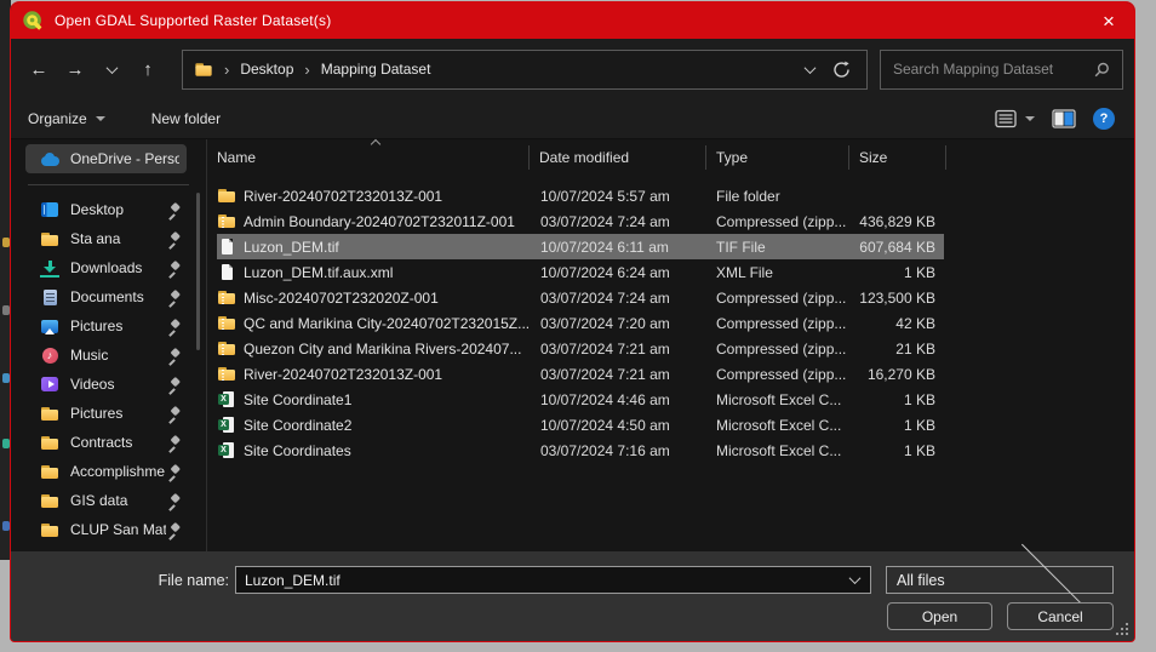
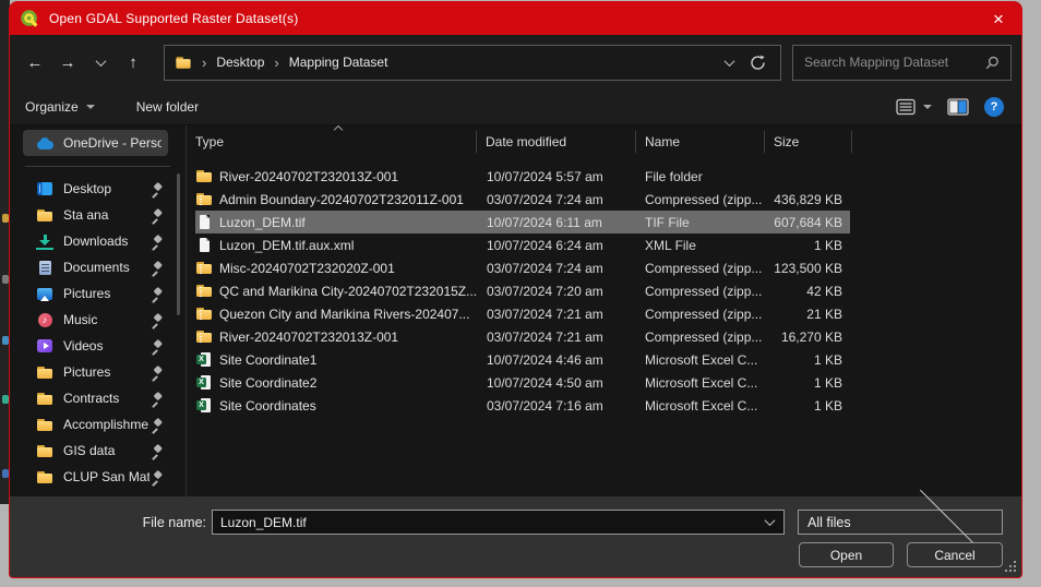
  Open GDAL Supported Raster Dataset(s)
  ×
  ←
  →
  ↑
  ›
  Desktop
  ›
  Mapping Dataset
  Search Mapping Dataset
  Organize
  New folder
  ?
  OneDrive - Perso
  Desktop
  Sta ana
  Downloads
  Documents
  Pictures
  Music
  Videos
  Pictures
  Contracts
  Accomplishme
  GIS data
  CLUP San Ma
- Name
+ Type
  Date modified
- Type
+ Name
  Size
  River-20240702T232013Z-001
  10/07/2024 5:57 am
  File folder
  Admin Boundary-20240702T232011Z-001
  03/07/2024 7:24 am
  Compressed (zipp...
  436,829 KB
  Luzon_DEM.tif
  10/07/2024 6:11 am
  TIF File
  607,684 KB
  Luzon_DEM.tif.aux.xml
  10/07/2024 6:24 am
  XML File
  1 KB
  Misc-20240702T232020Z-001
  03/07/2024 7:24 am
  Compressed (zipp...
  123,500 KB
  QC and Marikina City-20240702T232015Z...
  03/07/2024 7:20 am
  Compressed (zipp...
  42 KB
  Quezon City and Marikina Rivers-202407...
  03/07/2024 7:21 am
  Compressed (zipp...
  21 KB
  River-20240702T232013Z-001
  03/07/2024 7:21 am
  Compressed (zipp...
  16,270 KB
  Site Coordinate1
  10/07/2024 4:46 am
  Microsoft Excel C...
  1 KB
  Site Coordinate2
  10/07/2024 4:50 am
  Microsoft Excel C...
  1 KB
  Site Coordinates
  03/07/2024 7:16 am
  Microsoft Excel C...
  1 KB
  File name:
  Luzon_DEM.tif
  All files
  Open
  Cancel
